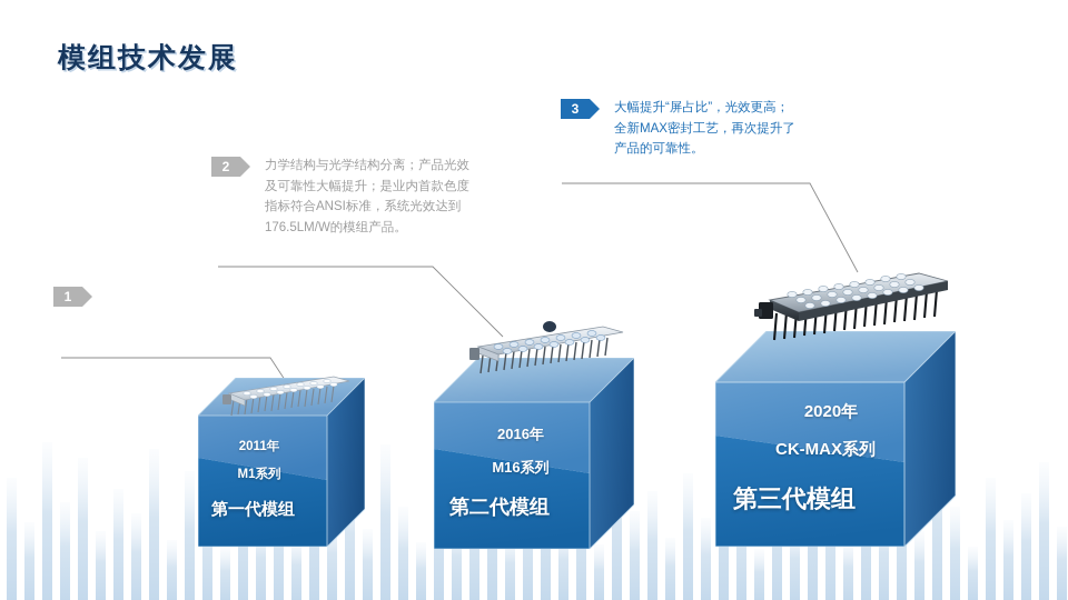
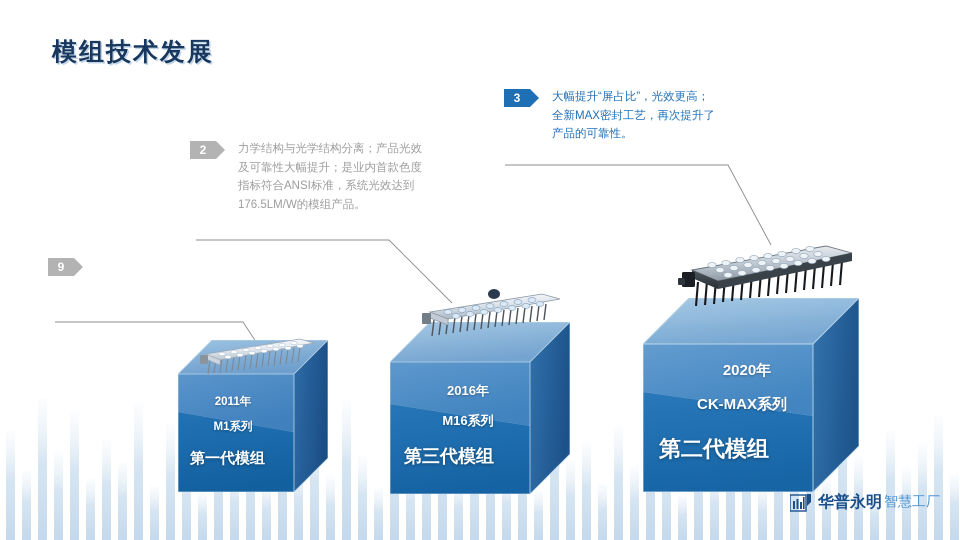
  模组技术发展
  3
  大幅提升“屏占比”，光效更高；
  全新MAX密封工艺，再次提升了
  产品的可靠性。
  2
  力学结构与光学结构分离；产品光效
  及可靠性大幅提升；是业内首款色度
  指标符合ANSI标准，系统光效达到
  176.5LM/W的模组产品。
- 1
+ 9
  2011年
  M1系列
  第一代模组
  2016年
  M16系列
- 第二代模组
+ 第三代模组
  2020年
  CK-MAX系列
- 第三代模组
+ 第二代模组
+ 华普永明
+ 智慧工厂
